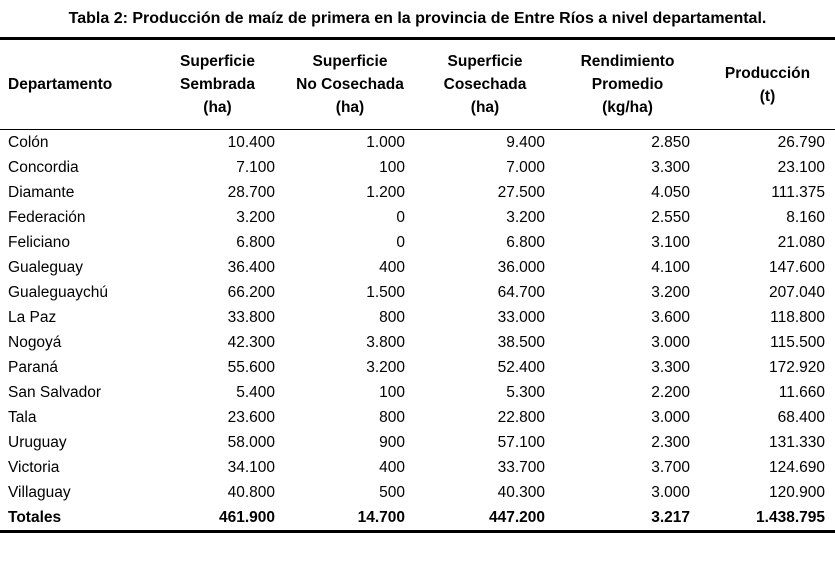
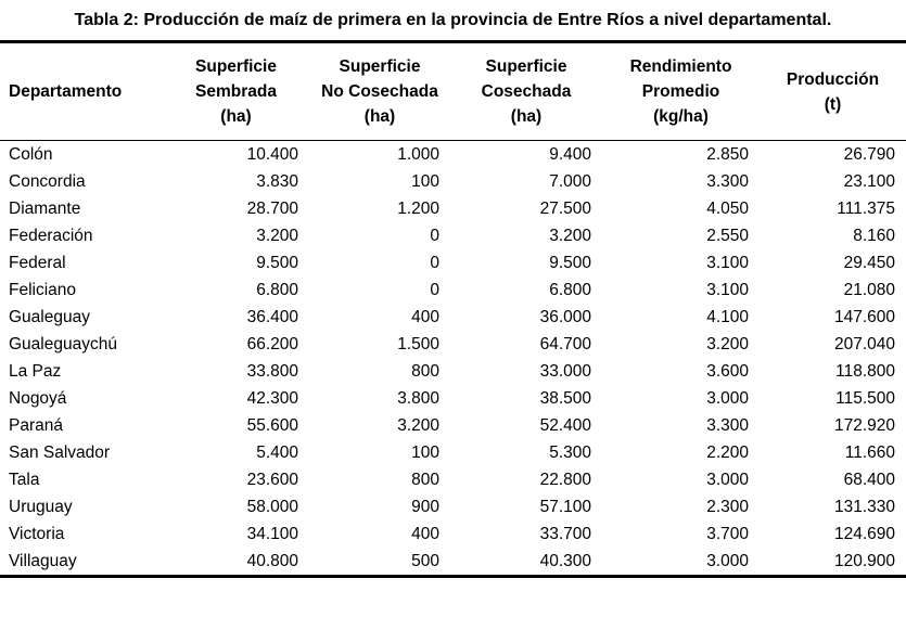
  Tabla 2: Producción de maíz de primera en la provincia de Entre Ríos a nivel departamental.
  Departamento	Superficie Sembrada (ha)	Superficie No Cosechada (ha)	Superficie Cosechada (ha)	Rendimiento Promedio (kg/ha)	Producción (t)
  Colón	10.400	1.000	9.400	2.850	26.790
- Concordia	7.100	100	7.000	3.300	23.100
+ Concordia	3.830	100	7.000	3.300	23.100
  Diamante	28.700	1.200	27.500	4.050	111.375
  Federación	3.200	0	3.200	2.550	8.160
+ Federal	9.500	0	9.500	3.100	29.450
  Feliciano	6.800	0	6.800	3.100	21.080
  Gualeguay	36.400	400	36.000	4.100	147.600
  Gualeguaychú	66.200	1.500	64.700	3.200	207.040
  La Paz	33.800	800	33.000	3.600	118.800
  Nogoyá	42.300	3.800	38.500	3.000	115.500
  Paraná	55.600	3.200	52.400	3.300	172.920
  San Salvador	5.400	100	5.300	2.200	11.660
  Tala	23.600	800	22.800	3.000	68.400
  Uruguay	58.000	900	57.100	2.300	131.330
  Victoria	34.100	400	33.700	3.700	124.690
  Villaguay	40.800	500	40.300	3.000	120.900
- Totales	461.900	14.700	447.200	3.217	1.438.795
